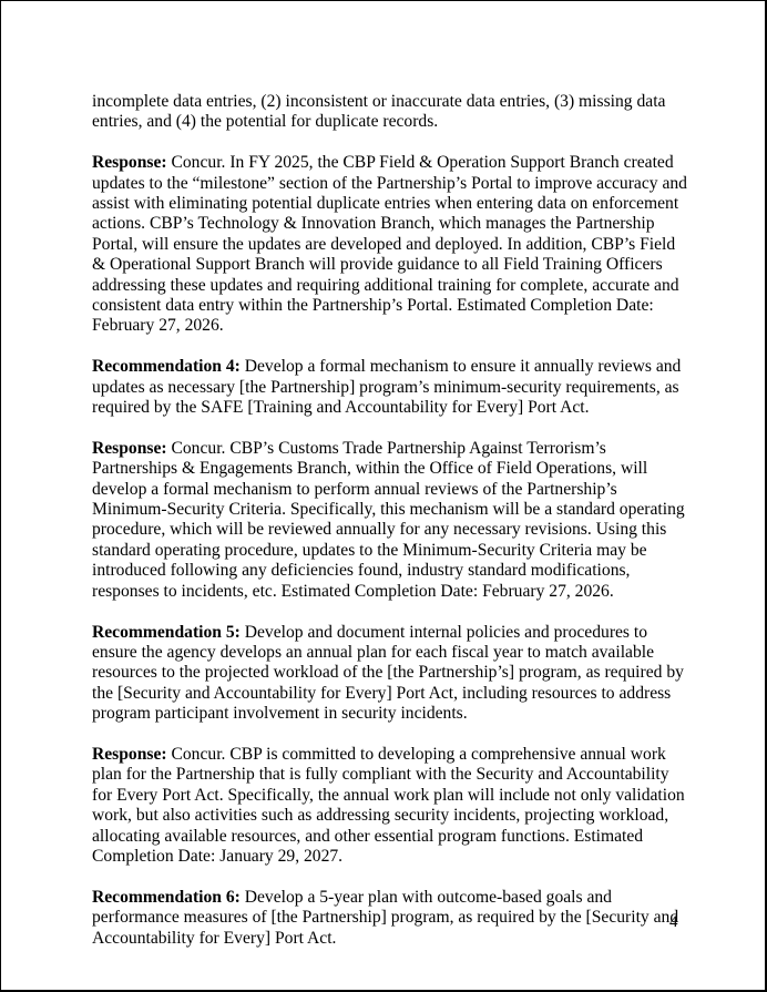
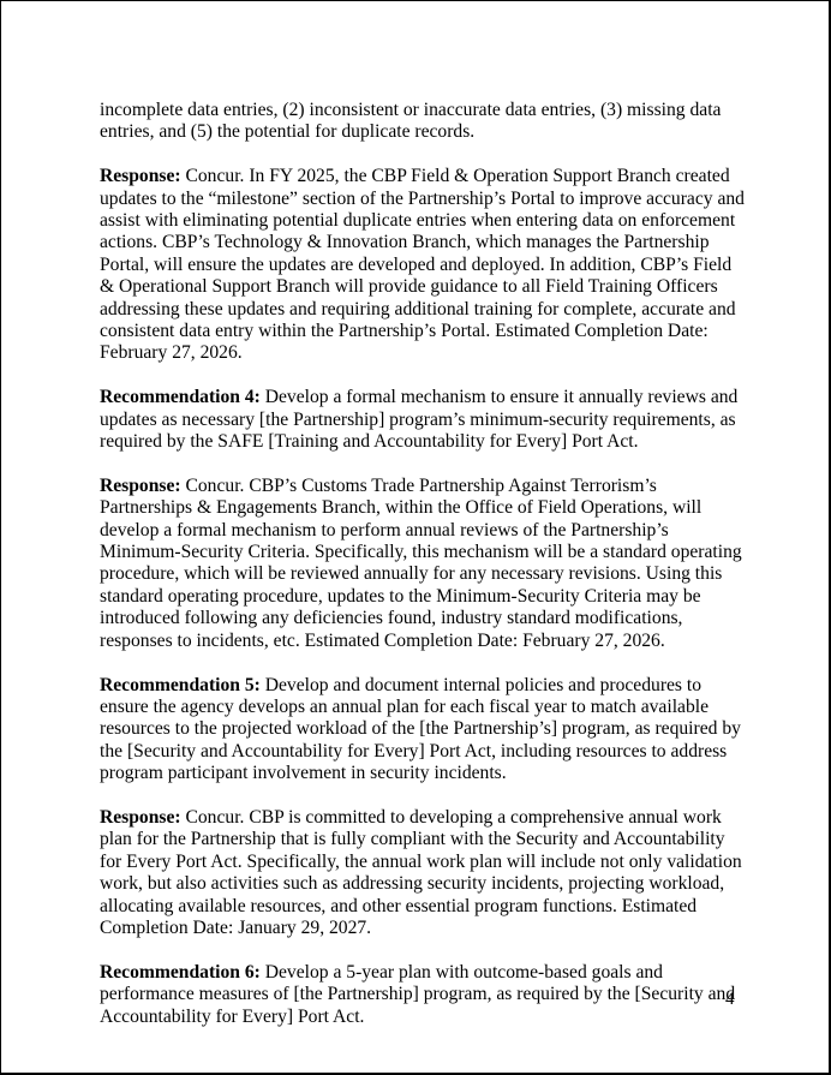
- incomplete data entries, (2) inconsistent or inaccurate data entries, (3) missing data entries, and (4) the potential for duplicate records.
+ incomplete data entries, (2) inconsistent or inaccurate data entries, (3) missing data entries, and (5) the potential for duplicate records.
  Response: Concur. In FY 2025, the CBP Field & Operation Support Branch created updates to the “milestone” section of the Partnership’s Portal to improve accuracy and assist with eliminating potential duplicate entries when entering data on enforcement actions. CBP’s Technology & Innovation Branch, which manages the Partnership Portal, will ensure the updates are developed and deployed. In addition, CBP’s Field & Operational Support Branch will provide guidance to all Field Training Officers addressing these updates and requiring additional training for complete, accurate and consistent data entry within the Partnership’s Portal. Estimated Completion Date: February 27, 2026.
  Recommendation 4: Develop a formal mechanism to ensure it annually reviews and updates as necessary [the Partnership] program’s minimum-security requirements, as required by the SAFE [Training and Accountability for Every] Port Act.
  Response: Concur. CBP’s Customs Trade Partnership Against Terrorism’s Partnerships & Engagements Branch, within the Office of Field Operations, will develop a formal mechanism to perform annual reviews of the Partnership’s Minimum-Security Criteria. Specifically, this mechanism will be a standard operating procedure, which will be reviewed annually for any necessary revisions. Using this standard operating procedure, updates to the Minimum-Security Criteria may be introduced following any deficiencies found, industry standard modifications, responses to incidents, etc. Estimated Completion Date: February 27, 2026.
  Recommendation 5: Develop and document internal policies and procedures to ensure the agency develops an annual plan for each fiscal year to match available resources to the projected workload of the [the Partnership’s] program, as required by the [Security and Accountability for Every] Port Act, including resources to address program participant involvement in security incidents.
  Response: Concur. CBP is committed to developing a comprehensive annual work plan for the Partnership that is fully compliant with the Security and Accountability for Every Port Act. Specifically, the annual work plan will include not only validation work, but also activities such as addressing security incidents, projecting workload, allocating available resources, and other essential program functions. Estimated Completion Date: January 29, 2027.
  Recommendation 6: Develop a 5-year plan with outcome-based goals and performance measures of [the Partnership] program, as required by the [Security and Accountability for Every] Port Act.
  4
